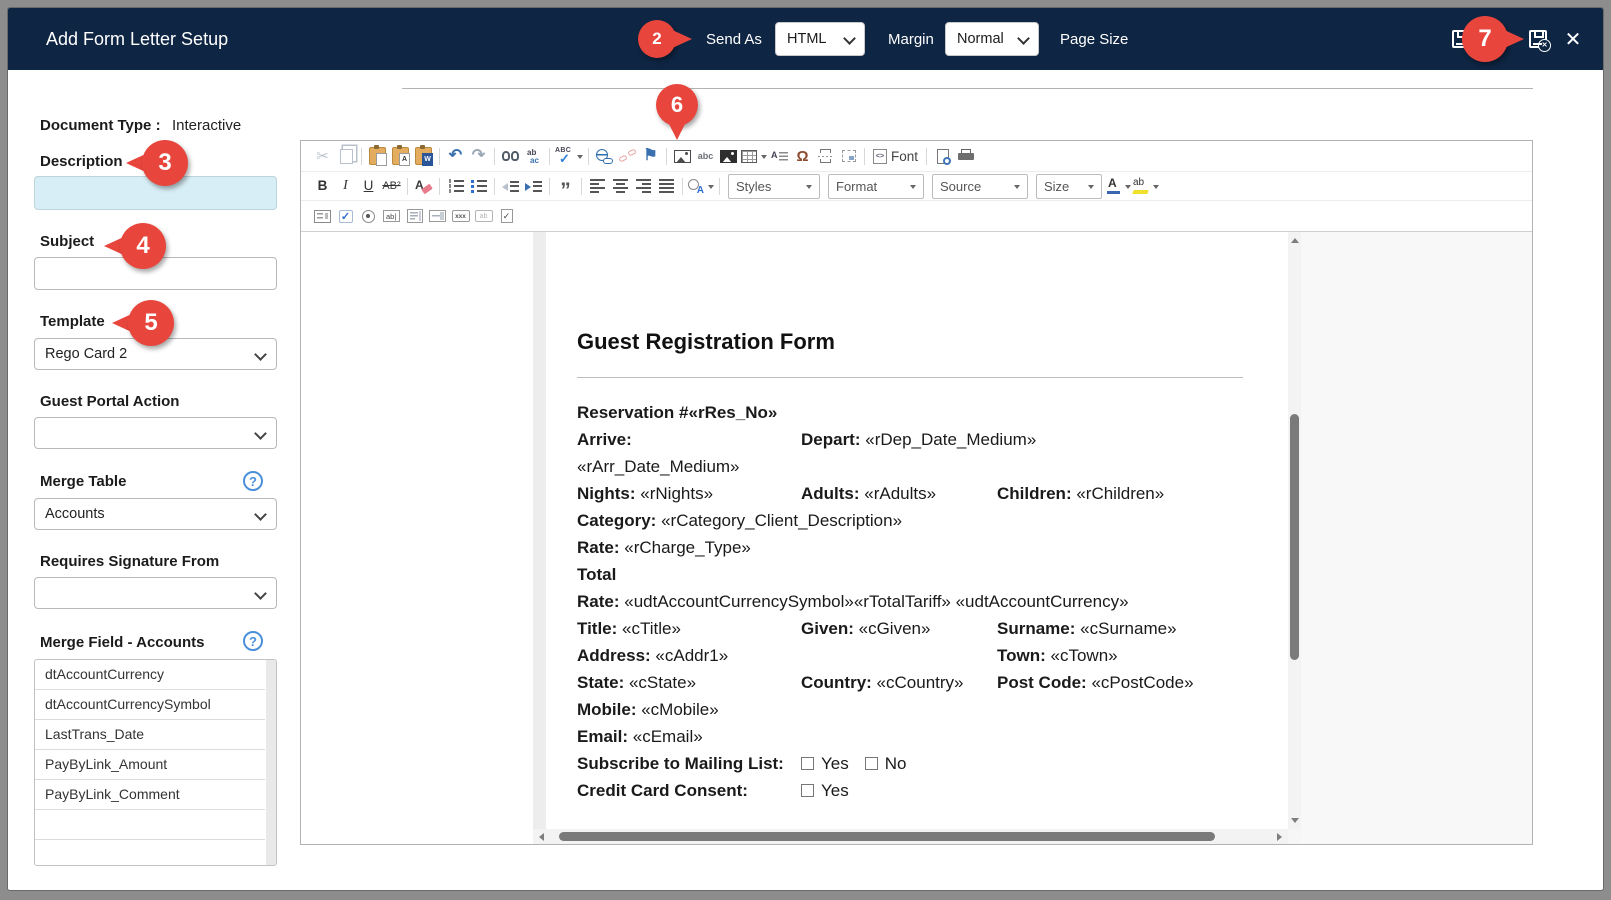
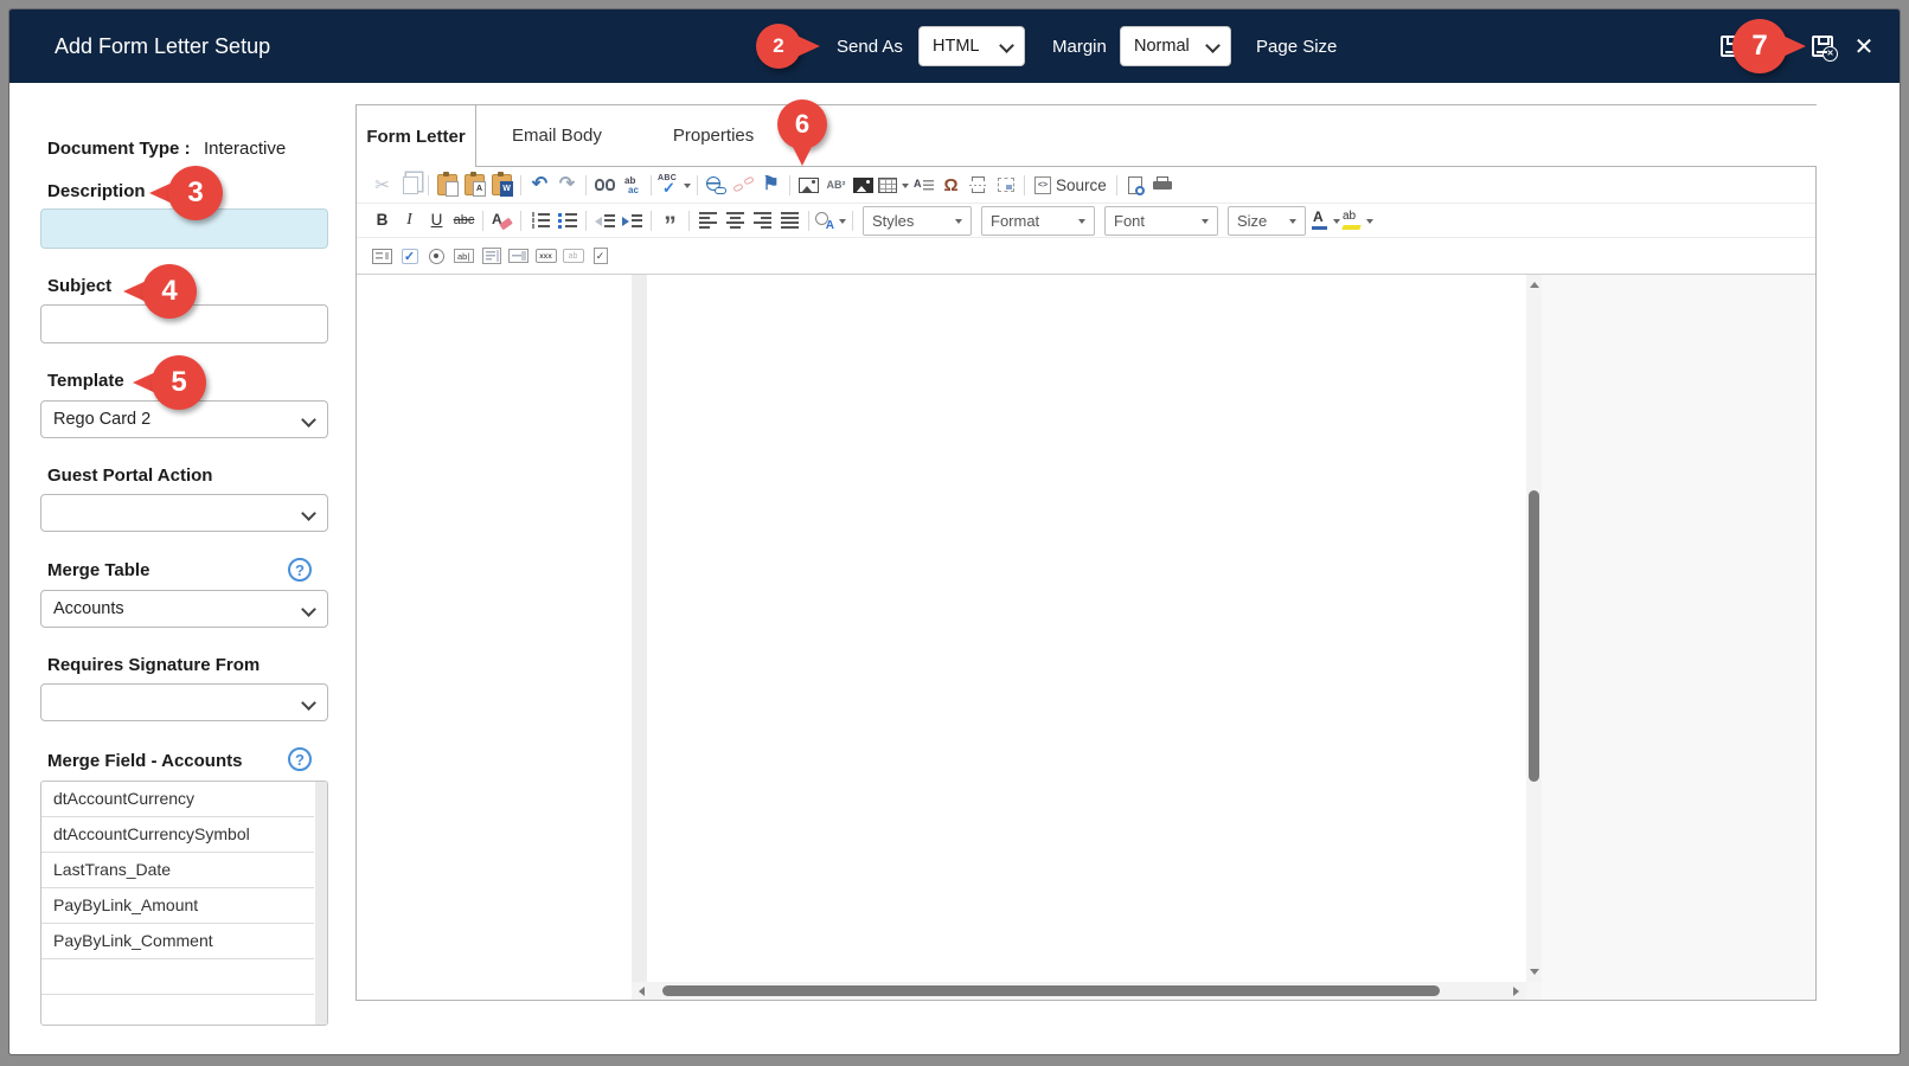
  Add Form Letter Setup
  Send As
  HTML
  Margin
  Normal
  Page Size
  ✕
  Document Type :
  Interactive
  Description
  Subject
  Template
  Rego Card 2
  Guest Portal Action
  Merge Table
  ?
  Accounts
  Requires Signature From
  Merge Field - Accounts
  ?
  dtAccountCurrency
  dtAccountCurrencySymbol
  LastTrans_Date
  PayByLink_Amount
  PayByLink_Comment
+ Form Letter
+ Email Body
+ Properties
  ✂
  ↶
  ↷
  ⚑
- abc
+ AB²
  Ω
- Font
+ Source
  B
  I
  U
- AB²
+ abc
  ”
  Styles
  Format
- Source
+ Font
  Size
- Guest Registration Form
- Reservation #«rRes_No»
- Arrive:«rArr_Date_Medium»	Depart: «rDep_Date_Medium»
- Nights: «rNights»	Adults: «rAdults»	Children: «rChildren»
- Category: «rCategory_Client_Description»
- Rate: «rCharge_Type»
- TotalRate: «udtAccountCurrencySymbol»«rTotalTariff» «udtAccountCurrency»
- Title: «cTitle»	Given: «cGiven»	Surname: «cSurname»
- Address: «cAddr1»	Town: «cTown»
- State: «cState»	Country: «cCountry»	Post Code: «cPostCode»
- Mobile: «cMobile»
- Email: «cEmail»
- Subscribe to Mailing List:	Yes No
- Credit Card Consent:	Yes
  2
  3
  4
  5
  6
  7
